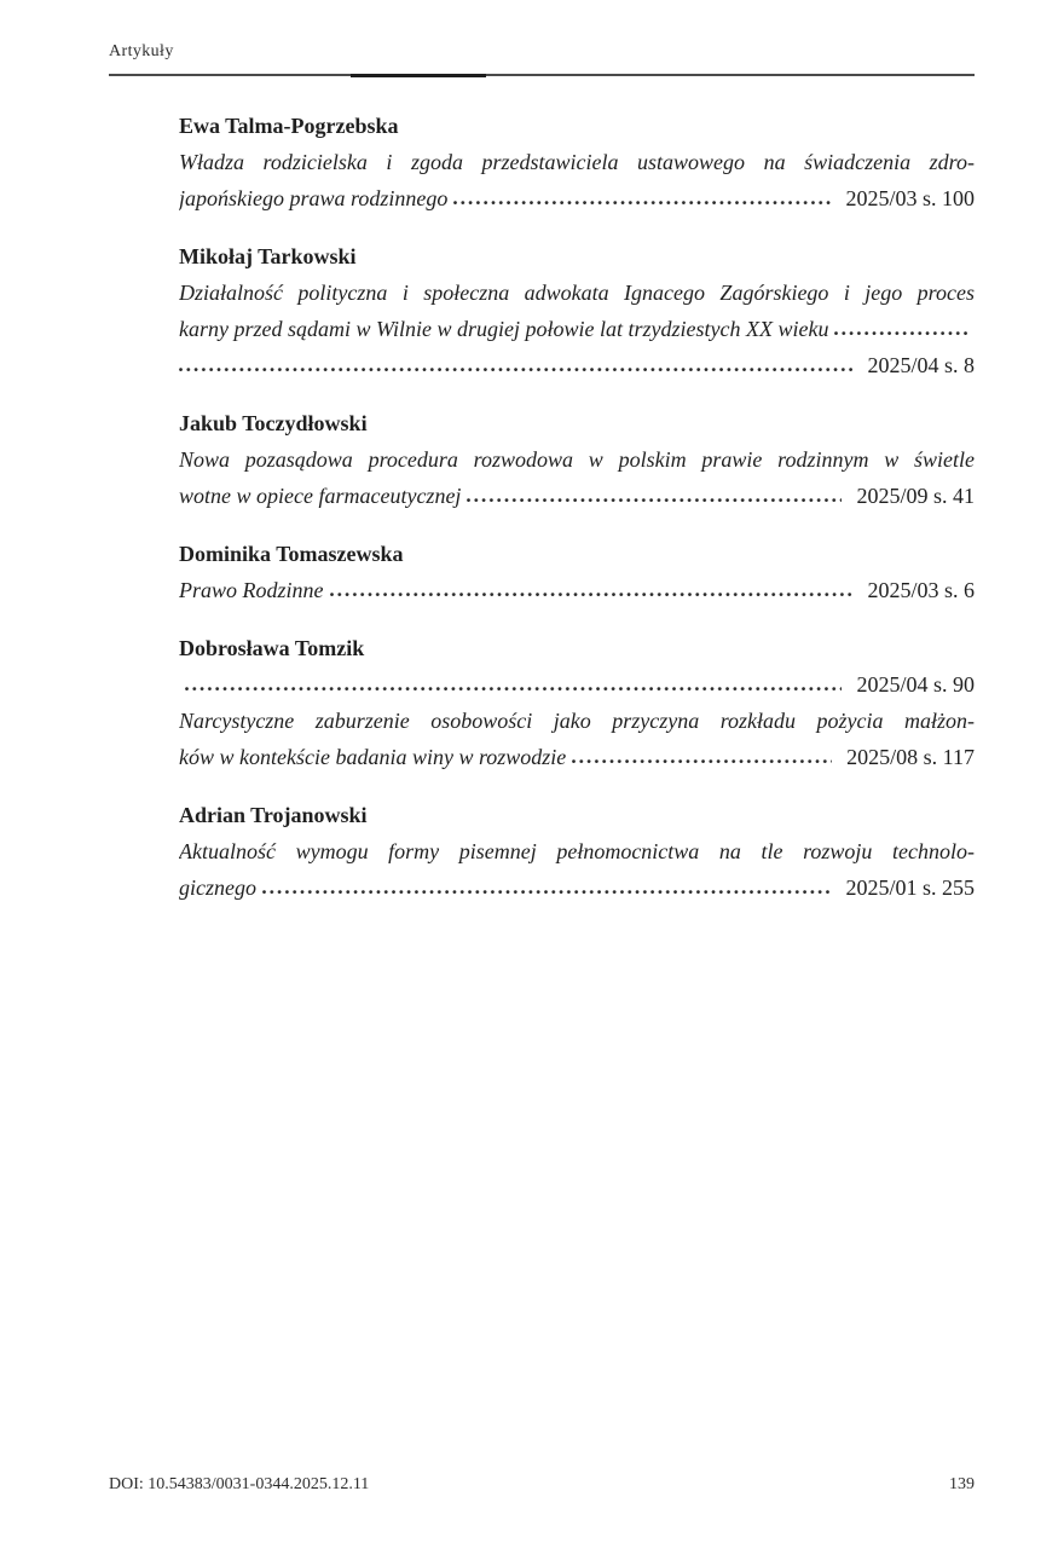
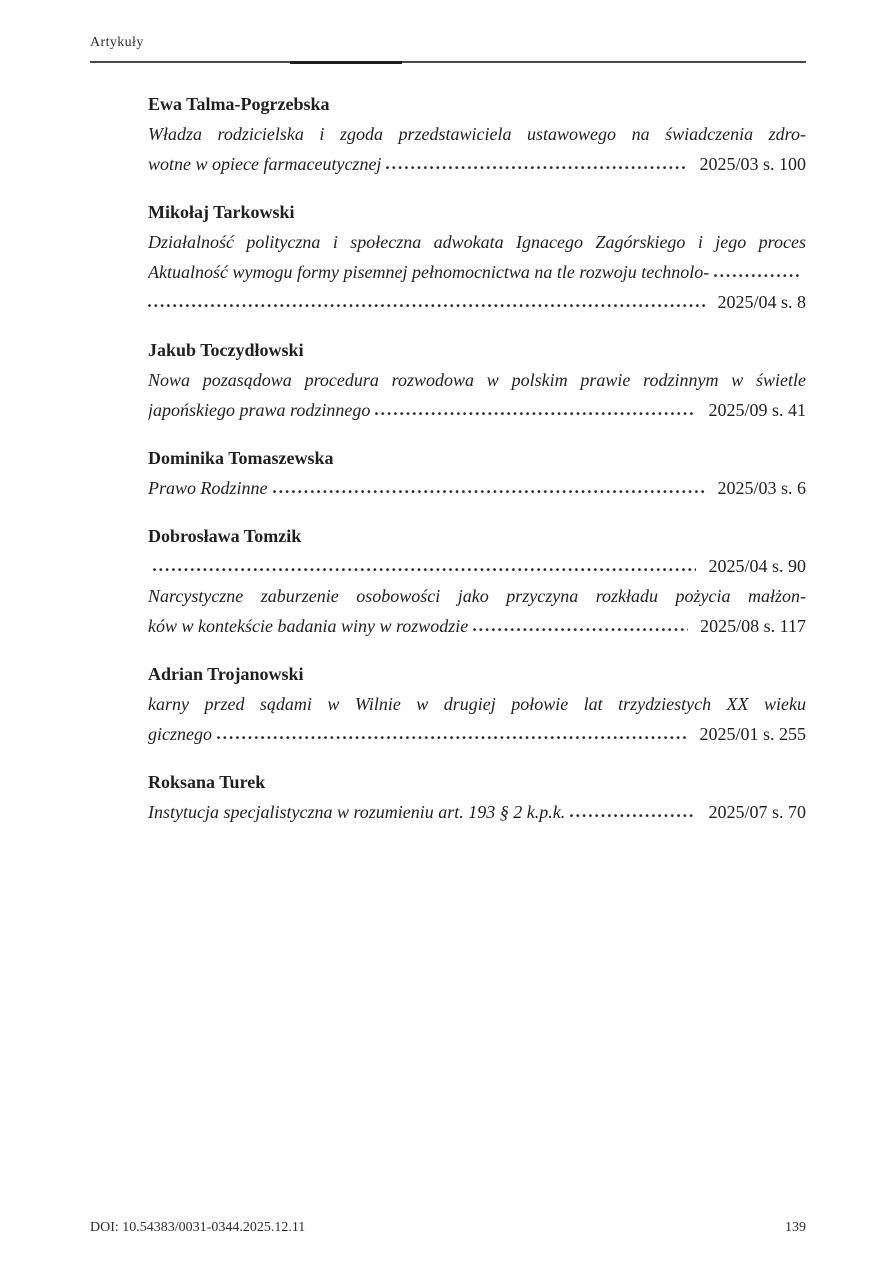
  Artykuły
  Ewa Talma-Pogrzebska
  Władza rodzicielska i zgoda przedstawiciela ustawowego na świadczenia zdro-
- japońskiego prawa rodzinnego
+ wotne w opiece farmaceutycznej
  2025/03 s. 100
  Mikołaj Tarkowski
  Działalność polityczna i społeczna adwokata Ignacego Zagórskiego i jego proces
- karny przed sądami w Wilnie w drugiej połowie lat trzydziestych XX wieku
+ Aktualność wymogu formy pisemnej pełnomocnictwa na tle rozwoju technolo-
  2025/04 s. 8
  Jakub Toczydłowski
  Nowa pozasądowa procedura rozwodowa w polskim prawie rodzinnym w świetle
- wotne w opiece farmaceutycznej
+ japońskiego prawa rodzinnego
  2025/09 s. 41
  Dominika Tomaszewska
  Prawo Rodzinne
  2025/03 s. 6
  Dobrosława Tomzik
  2025/04 s. 90
  Narcystyczne zaburzenie osobowości jako przyczyna rozkładu pożycia małżon-
  ków w kontekście badania winy w rozwodzie
  2025/08 s. 117
  Adrian Trojanowski
- Aktualność wymogu formy pisemnej pełnomocnictwa na tle rozwoju technolo-
+ karny przed sądami w Wilnie w drugiej połowie lat trzydziestych XX wieku
  gicznego
  2025/01 s. 255
+ Roksana Turek
+ Instytucja specjalistyczna w rozumieniu art. 193 § 2 k.p.k.
+ 2025/07 s. 70
  DOI: 10.54383/0031-0344.2025.12.11
  139
